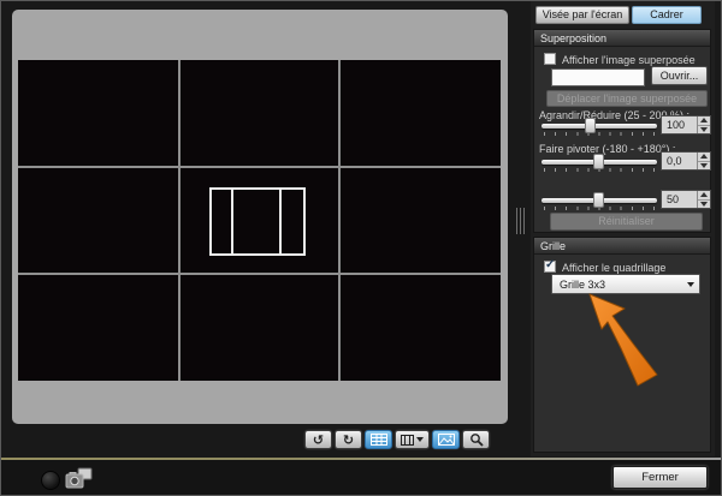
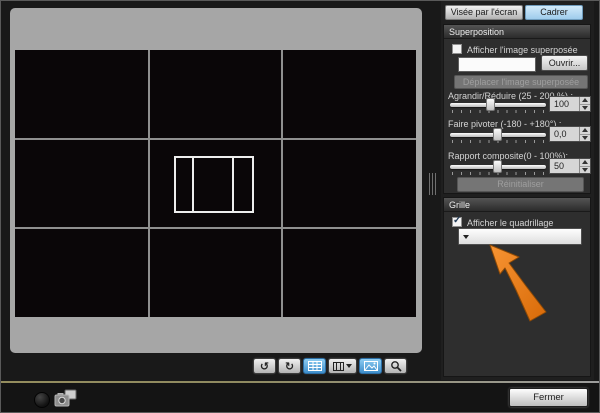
  ↺
  ↻
  Visée par l'écran
  Cadrer
  Superposition
  Afficher l'image superposée
  Ouvrir...
  Déplacer l'image superposée
  Agrandir/Réduire (25 - 20
  100
  Faire pivoter (-180 - +180°) :
  0,0
+ Rapport composite(0 - 100%):
  50
  Réinitialiser
  Grille
  Afficher le quadrillage
- Grille 3x3
  Fermer
